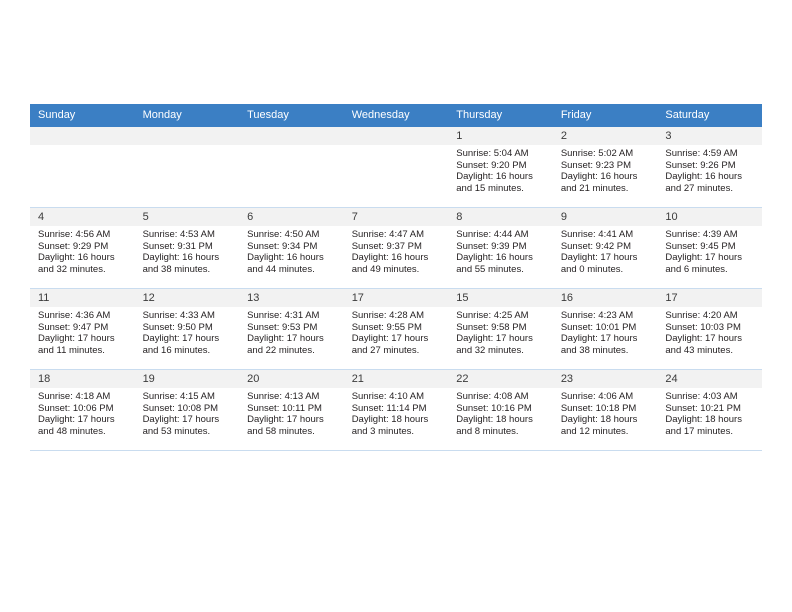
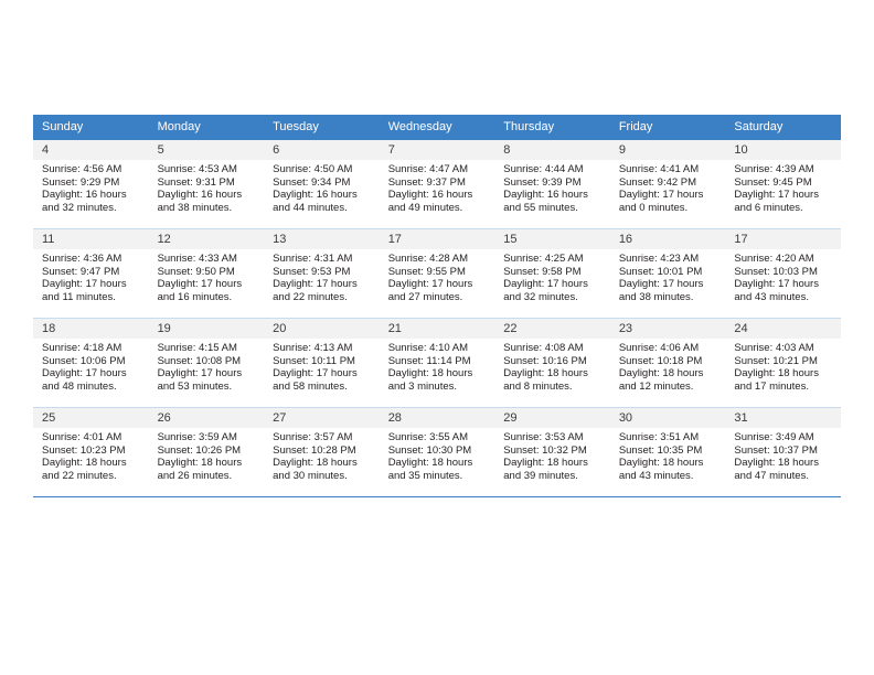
  Sunday	Monday	Tuesday	Wednesday	Thursday	Friday	Saturday
- 				1Sunrise: 5:04 AMSunset: 9:20 PMDaylight: 16 hoursand 15 minutes.	2Sunrise: 5:02 AMSunset: 9:23 PMDaylight: 16 hoursand 21 minutes.	3Sunrise: 4:59 AMSunset: 9:26 PMDaylight: 16 hoursand 27 minutes.
  4Sunrise: 4:56 AMSunset: 9:29 PMDaylight: 16 hoursand 32 minutes.	5Sunrise: 4:53 AMSunset: 9:31 PMDaylight: 16 hoursand 38 minutes.	6Sunrise: 4:50 AMSunset: 9:34 PMDaylight: 16 hoursand 44 minutes.	7Sunrise: 4:47 AMSunset: 9:37 PMDaylight: 16 hoursand 49 minutes.	8Sunrise: 4:44 AMSunset: 9:39 PMDaylight: 16 hoursand 55 minutes.	9Sunrise: 4:41 AMSunset: 9:42 PMDaylight: 17 hoursand 0 minutes.	10Sunrise: 4:39 AMSunset: 9:45 PMDaylight: 17 hoursand 6 minutes.
  11Sunrise: 4:36 AMSunset: 9:47 PMDaylight: 17 hoursand 11 minutes.	12Sunrise: 4:33 AMSunset: 9:50 PMDaylight: 17 hoursand 16 minutes.	13Sunrise: 4:31 AMSunset: 9:53 PMDaylight: 17 hoursand 22 minutes.	17Sunrise: 4:28 AMSunset: 9:55 PMDaylight: 17 hoursand 27 minutes.	15Sunrise: 4:25 AMSunset: 9:58 PMDaylight: 17 hoursand 32 minutes.	16Sunrise: 4:23 AMSunset: 10:01 PMDaylight: 17 hoursand 38 minutes.	17Sunrise: 4:20 AMSunset: 10:03 PMDaylight: 17 hoursand 43 minutes.
  18Sunrise: 4:18 AMSunset: 10:06 PMDaylight: 17 hoursand 48 minutes.	19Sunrise: 4:15 AMSunset: 10:08 PMDaylight: 17 hoursand 53 minutes.	20Sunrise: 4:13 AMSunset: 10:11 PMDaylight: 17 hoursand 58 minutes.	21Sunrise: 4:10 AMSunset: 11:14 PMDaylight: 18 hoursand 3 minutes.	22Sunrise: 4:08 AMSunset: 10:16 PMDaylight: 18 hoursand 8 minutes.	23Sunrise: 4:06 AMSunset: 10:18 PMDaylight: 18 hoursand 12 minutes.	24Sunrise: 4:03 AMSunset: 10:21 PMDaylight: 18 hoursand 17 minutes.
+ 25Sunrise: 4:01 AMSunset: 10:23 PMDaylight: 18 hoursand 22 minutes.	26Sunrise: 3:59 AMSunset: 10:26 PMDaylight: 18 hoursand 26 minutes.	27Sunrise: 3:57 AMSunset: 10:28 PMDaylight: 18 hoursand 30 minutes.	28Sunrise: 3:55 AMSunset: 10:30 PMDaylight: 18 hoursand 35 minutes.	29Sunrise: 3:53 AMSunset: 10:32 PMDaylight: 18 hoursand 39 minutes.	30Sunrise: 3:51 AMSunset: 10:35 PMDaylight: 18 hoursand 43 minutes.	31Sunrise: 3:49 AMSunset: 10:37 PMDaylight: 18 hoursand 47 minutes.
